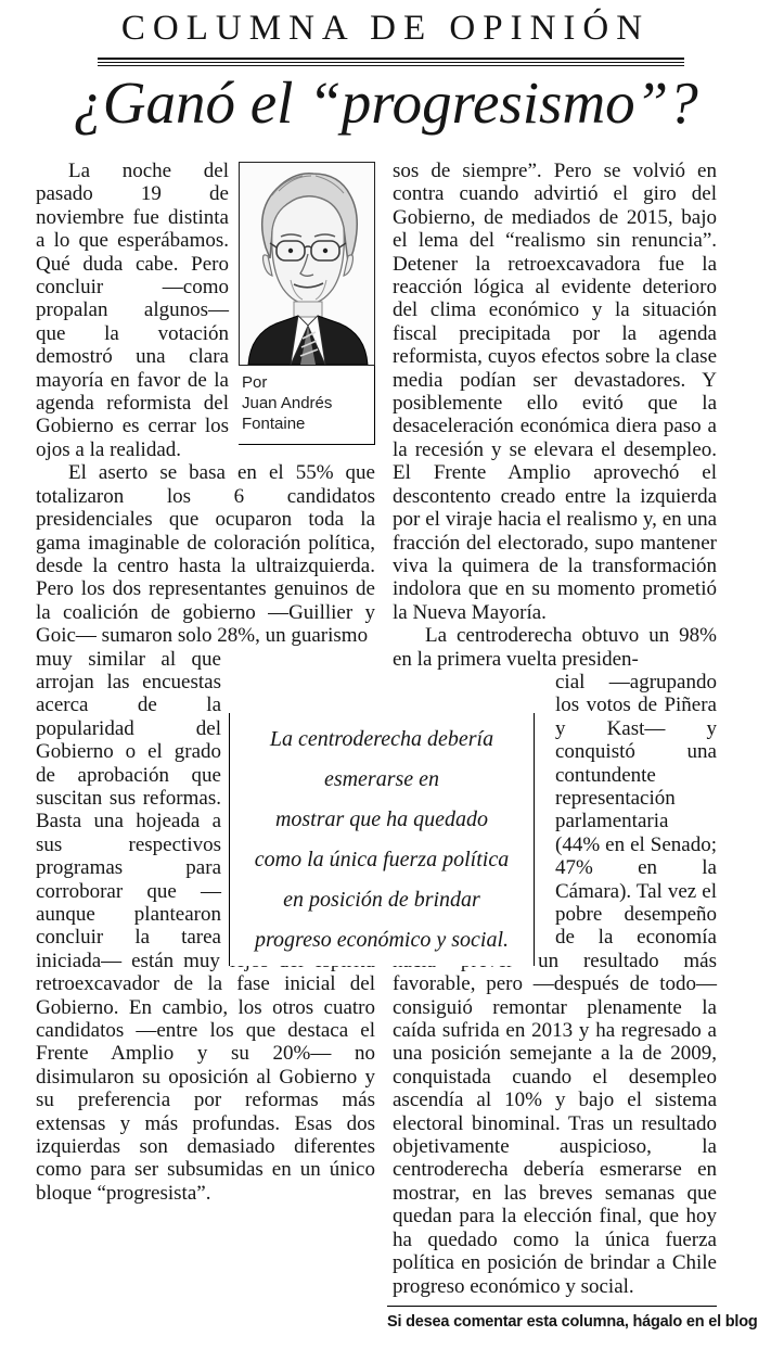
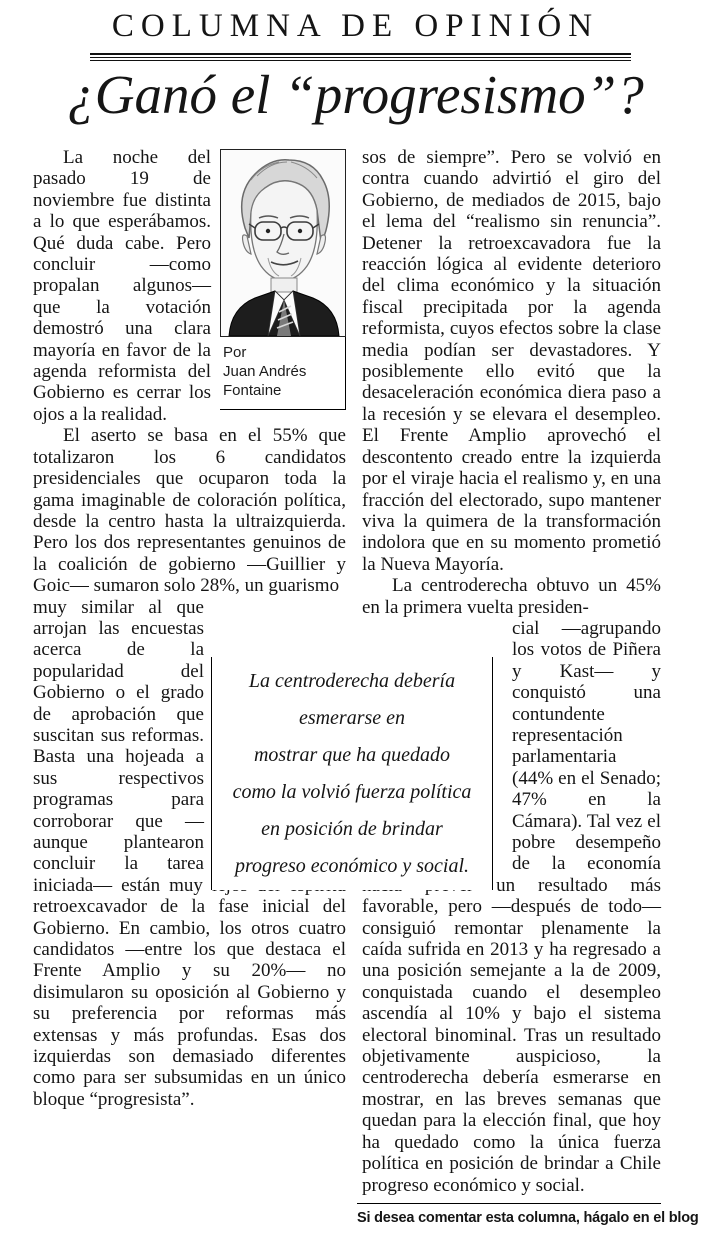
  COLUMNA DE OPINIÓN
  ¿Ganó el “progresismo”?
  Por
  Juan Andrés
  Fontaine
  La noche del pasado 19 de noviembre fue distinta a lo que esperábamos. Qué duda cabe. Pero concluir —como propalan algunos— que la votación demostró una clara mayoría en favor de la agenda reformista del Gobierno es cerrar los ojos a la realidad.
  El aserto se basa en el 55% que totalizaron los 6 candidatos presidenciales que ocuparon toda la gama imaginable de coloración política, desde la centro hasta la ultraizquierda. Pero los dos representantes genuinos de la coalición de gobierno —Guillier y Goic— sumaron solo 28%, un guarismo
  muy similar al que arrojan las encuestas acerca de la popularidad del Gobierno o el grado de aprobación que suscitan sus reformas. Basta una hojeada a sus respectivos programas para corroborar que —aunque plantearon concluir la tarea iniciada— están muy retroexcavador de la fase inicial del Gobierno. En cambio, los otros cuatro candidatos —entre los que destaca el Frente Amplio y su 20%— no disimularon su oposición al Gobierno y su preferencia por reformas más extensas y más profundas. Esas dos izquierdas son demasiado diferentes como para ser subsumidas en un único bloque “progresista”.
  sos de siempre”. Pero se volvió en contra cuando advirtió el giro del Gobierno, de mediados de 2015, bajo el lema del “realismo sin renuncia”. Detener la retroexcavadora fue la reacción lógica al evidente deterioro del clima económico y la situación fiscal precipitada por la agenda reformista, cuyos efectos sobre la clase media podían ser devastadores. Y posiblemente ello evitó que la desaceleración económica diera paso a la recesión y se elevara el desempleo. El Frente Amplio aprovechó el descontento creado entre la izquierda por el viraje hacia el realismo y, en una fracción del electorado, supo mantener viva la quimera de la transformación indolora que en su momento prometió la Nueva Mayoría.
- La centroderecha obtuvo un 98% en la primera vuelta presiden-
+ La centroderecha obtuvo un 45% en la primera vuelta presiden-
  cial —agrupando los votos de Piñera y Kast— y conquistó una contundente representación parlamentaria (44% en el Senado; 47% en la Cámara). Tal vez el pobre desempeño de la economía un resultado más favorable, pero —después de todo— consiguió remontar plenamente la caída sufrida en 2013 y ha regresado a una posición semejante a la de 2009, conquistada cuando el desempleo ascendía al 10% y bajo el sistema electoral binominal. Tras un resultado objetivamente auspicioso, la centroderecha debería esmerarse en mostrar, en las breves semanas que quedan para la elección final, que hoy ha quedado como la única fuerza política en posición de brindar a Chile progreso económico y social.
  La centroderecha debería
  esmerarse en
  mostrar que ha quedado
- como la única fuerza política
+ como la volvió fuerza política
  en posición de brindar
  progreso económico y social.
  Si desea comentar esta columna, hágalo en el blog
